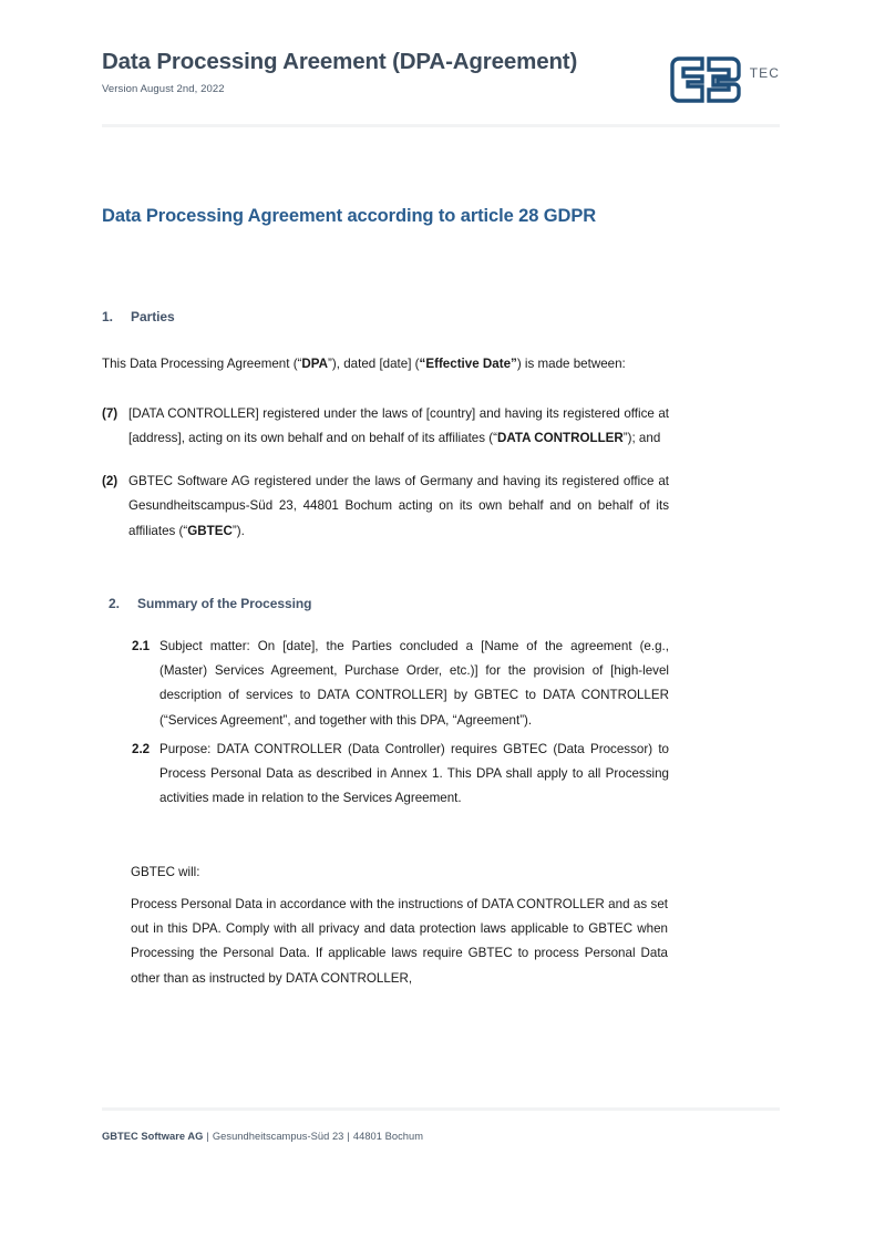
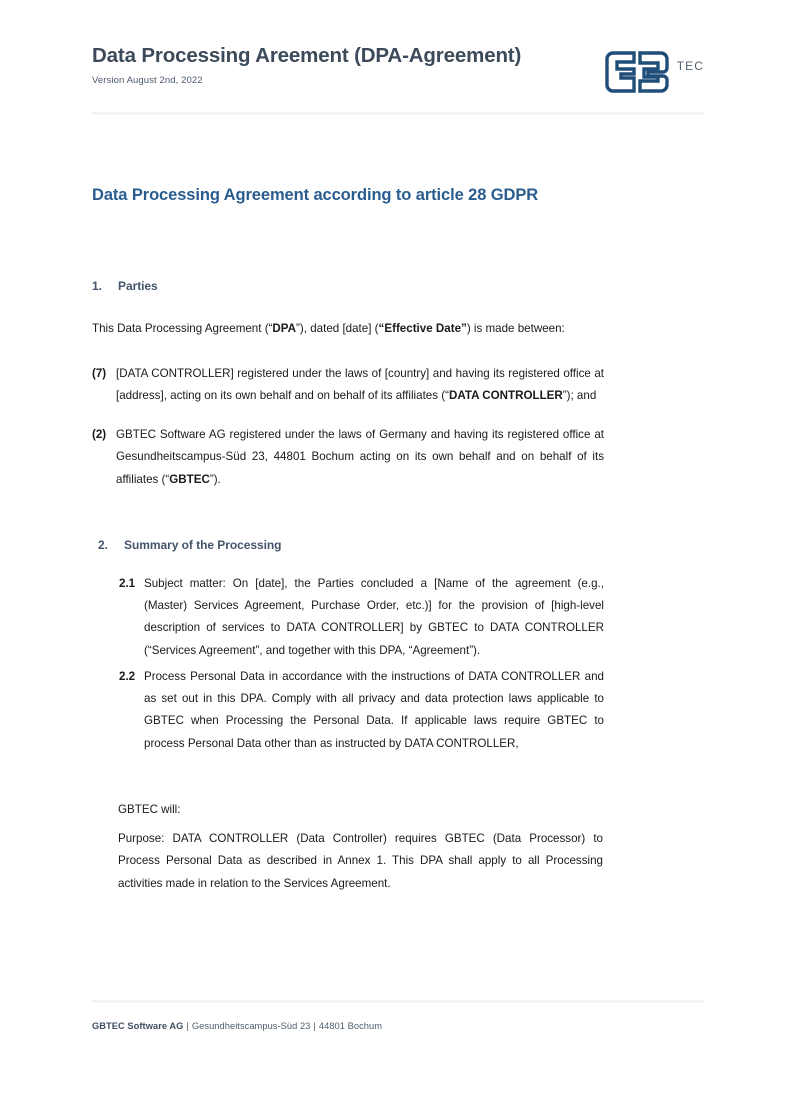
  Data Processing Areement (DPA-Agreement)
  Version August 2nd, 2022
  TEC
  Data Processing Agreement according to article 28 GDPR
  1.
  Parties
  This Data Processing Agreement (“DPA”), dated [date] (“Effective Date”) is made between:
  (7)
  [DATA CONTROLLER] registered under the laws of [country] and having its registered office at [address], acting on its own behalf and on behalf of its affiliates (“DATA CONTROLLER”); and
  (2)
  GBTEC Software AG registered under the laws of Germany and having its registered office at Gesundheitscampus-Süd 23, 44801 Bochum acting on its own behalf and on behalf of its affiliates (“GBTEC”).
  2.
  Summary of the Processing
  2.1
  Subject matter: On [date], the Parties concluded a [Name of the agreement (e.g., (Master) Services Agreement, Purchase Order, etc.)] for the provision of [high-level description of services to DATA CONTROLLER] by GBTEC to DATA CONTROLLER (“Services Agreement”, and together with this DPA, “Agreement”).
  2.2
- Purpose: DATA CONTROLLER (Data Controller) requires GBTEC (Data Processor) to Process Personal Data as described in Annex 1. This DPA shall apply to all Processing activities made in relation to the Services Agreement.
+ Process Personal Data in accordance with the instructions of DATA CONTROLLER and as set out in this DPA. Comply with all privacy and data protection laws applicable to GBTEC when Processing the Personal Data. If applicable laws require GBTEC to process Personal Data other than as instructed by DATA CONTROLLER,
  GBTEC will:
- Process Personal Data in accordance with the instructions of DATA CONTROLLER and as set out in this DPA. Comply with all privacy and data protection laws applicable to GBTEC when Processing the Personal Data. If applicable laws require GBTEC to process Personal Data other than as instructed by DATA CONTROLLER,
+ Purpose: DATA CONTROLLER (Data Controller) requires GBTEC (Data Processor) to Process Personal Data as described in Annex 1. This DPA shall apply to all Processing activities made in relation to the Services Agreement.
  GBTEC Software AG | Gesundheitscampus-Süd 23 | 44801 Bochum
